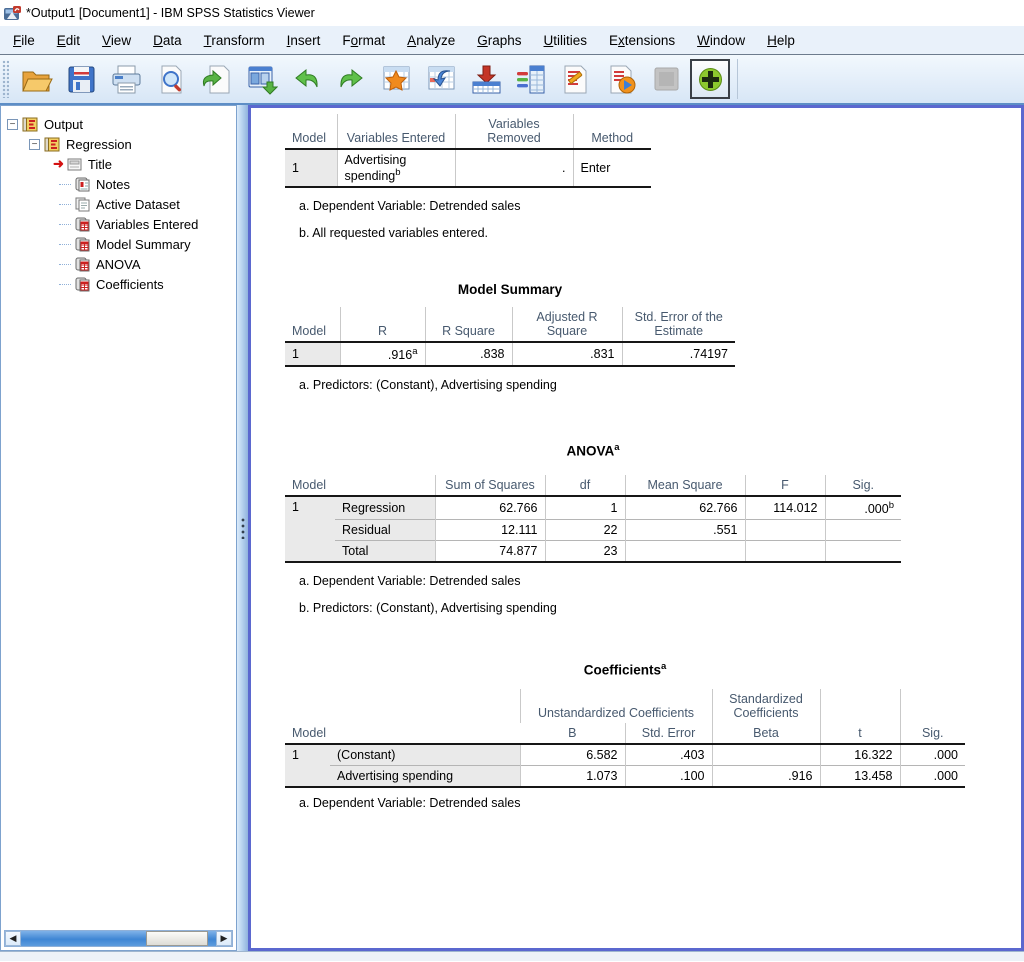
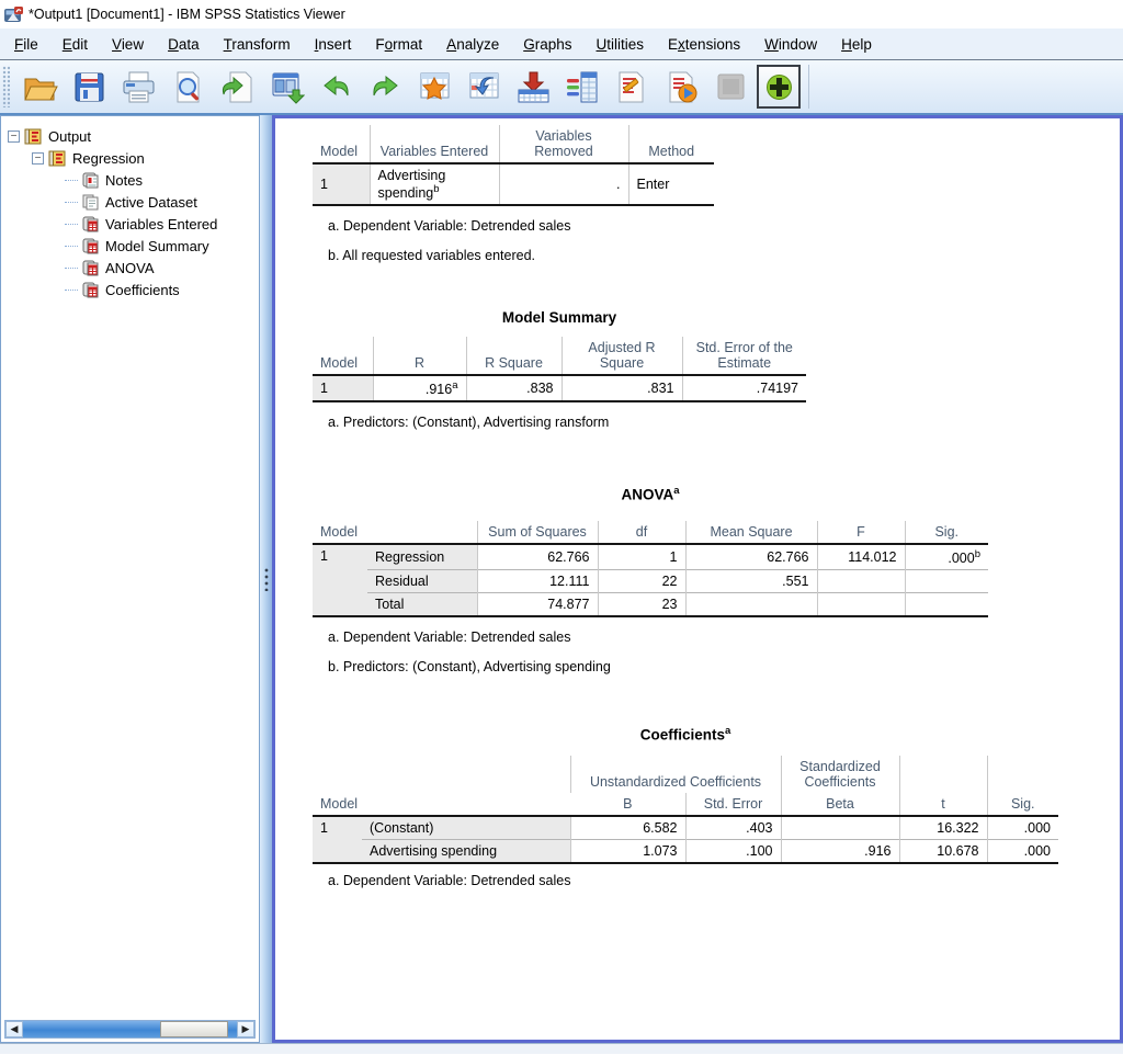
  *Output1 [Document1] - IBM SPSS Statistics Viewer
  File
  Edit
  View
  Data
  Transform
  Insert
  Format
  Analyze
  Graphs
  Utilities
  Extensions
  Window
  Help
  −
  Output
  −
  Regression
- ➜
- Title
  Notes
  Active Dataset
  Variables Entered
  Model Summary
  ANOVA
  Coefficients
  ◀
  ▶
  Model	Variables Entered	Variables Removed	Method
  1	Advertising spendingb	.	Enter
  a. Dependent Variable: Detrended sales
  b. All requested variables entered.
  Model Summary
  Model	R	R Square	Adjusted R Square	Std. Error of the Estimate
  1	.916a	.838	.831	.74197
- a. Predictors: (Constant), Advertising spending
+ a. Predictors: (Constant), Advertising ransform
  ANOVAa
  Model	Sum of Squares	df	Mean Square	F	Sig.
  1	Regression	62.766	1	62.766	114.012	.000b
  Residual	12.111	22	.551
  Total	74.877	23
  a. Dependent Variable: Detrended sales
  b. Predictors: (Constant), Advertising spending
  Coefficientsa
  Model	Unstandardized Coefficients	Standardized Coefficients
  B	Std. Error	Beta	t	Sig.
  1	(Constant)	6.582	.403		16.322	.000
- Advertising spending	1.073	.100	.916	13.458	.000
+ Advertising spending	1.073	.100	.916	10.678	.000
  a. Dependent Variable: Detrended sales
